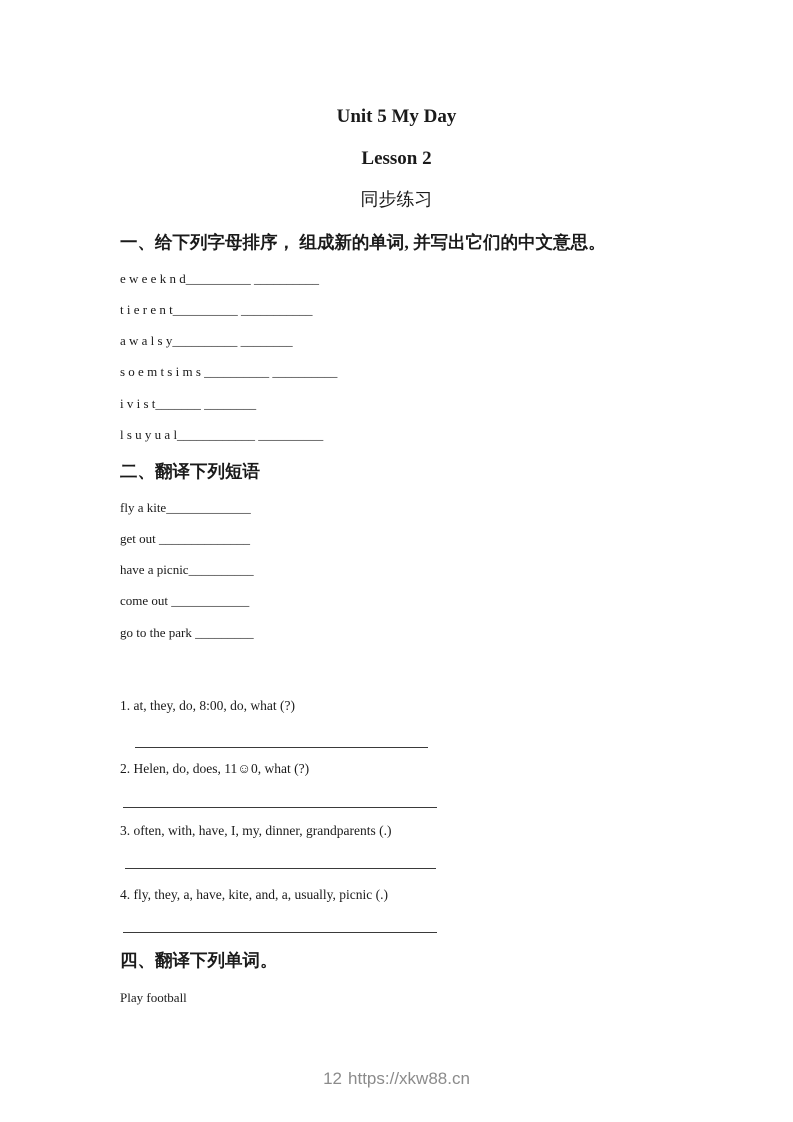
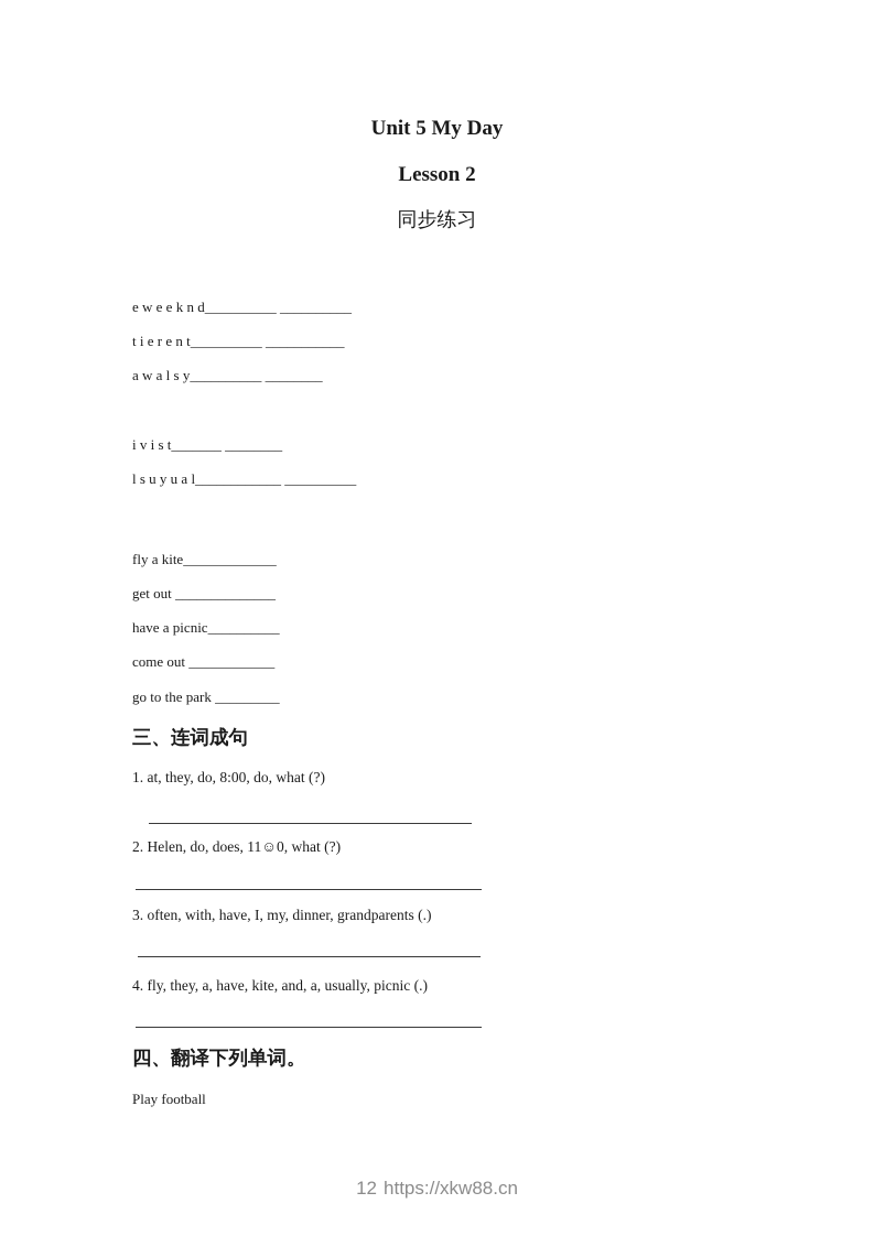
  Unit 5 My Day
  Lesson 2
  同步练习
- 一、给下列字母排序， 组成新的单词, 并写出它们的中文意思。
  e w e e k n d__________ __________
  t i e r e n t__________ ___________
  a w a l s y__________ ________
- s o e m t s i m s __________ __________
  i v i s t_______ ________
  l s u y u a l____________ __________
- 二、翻译下列短语
  fly a kite_____________
  get out ______________
  have a picnic__________
  come out ____________
  go to the park _________
+ 三、连词成句
  1. at, they, do, 8:00, do, what (?)
  2. Helen, do, does, 11☺0, what (?)
  3. often, with, have, I, my, dinner, grandparents (.)
  4. fly, they, a, have, kite, and, a, usually, picnic (.)
  四、翻译下列单词。
  Play football
  12 https://xkw88.cn
